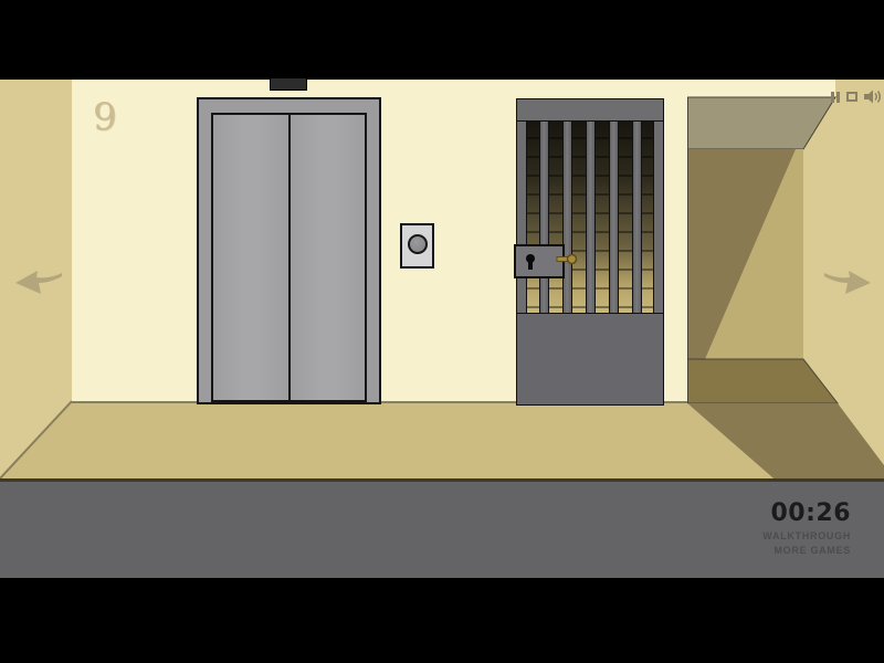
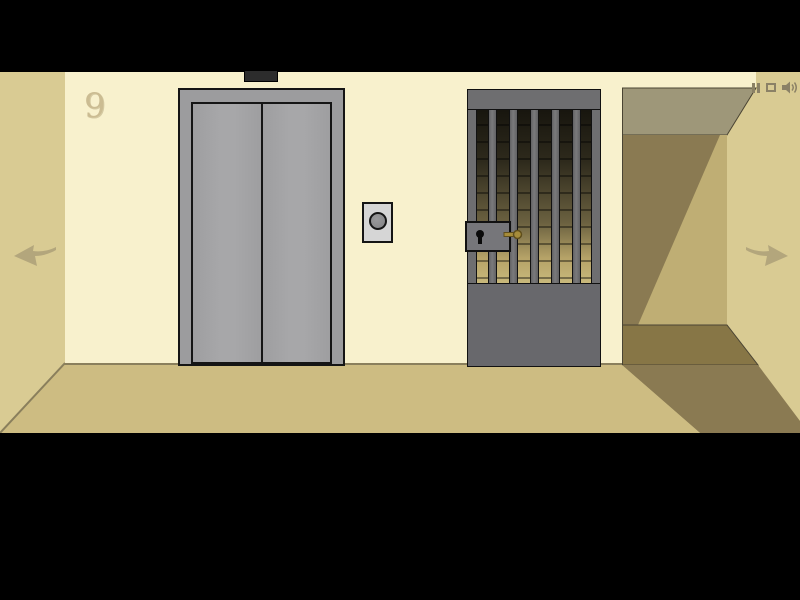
  9
- 00:26
- WALKTHROUGH
- MORE GAMES
